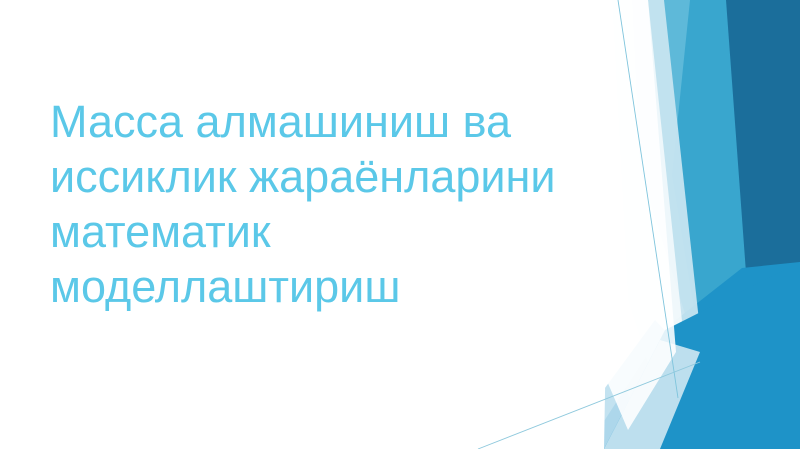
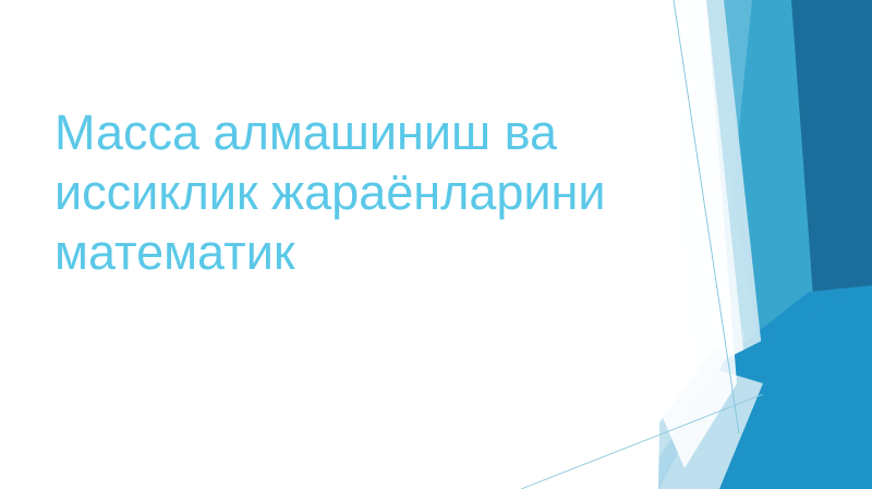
  Масса алмашиниш ва
  иссиклик жараёнларини
  математик
- моделлаштириш
